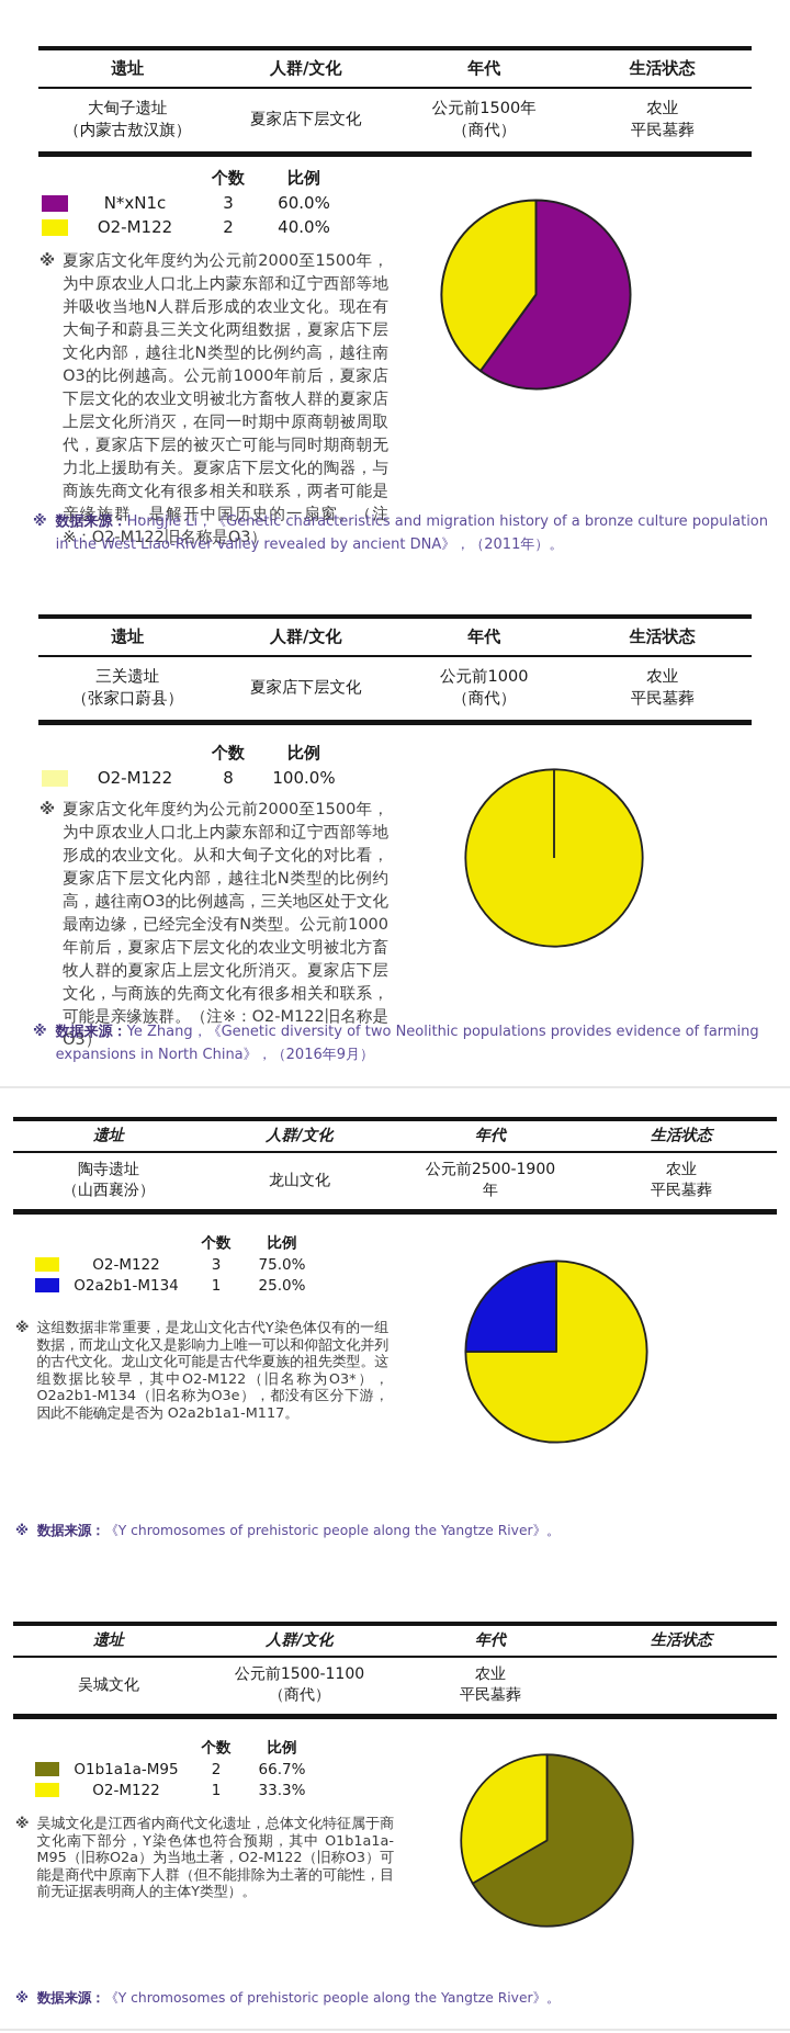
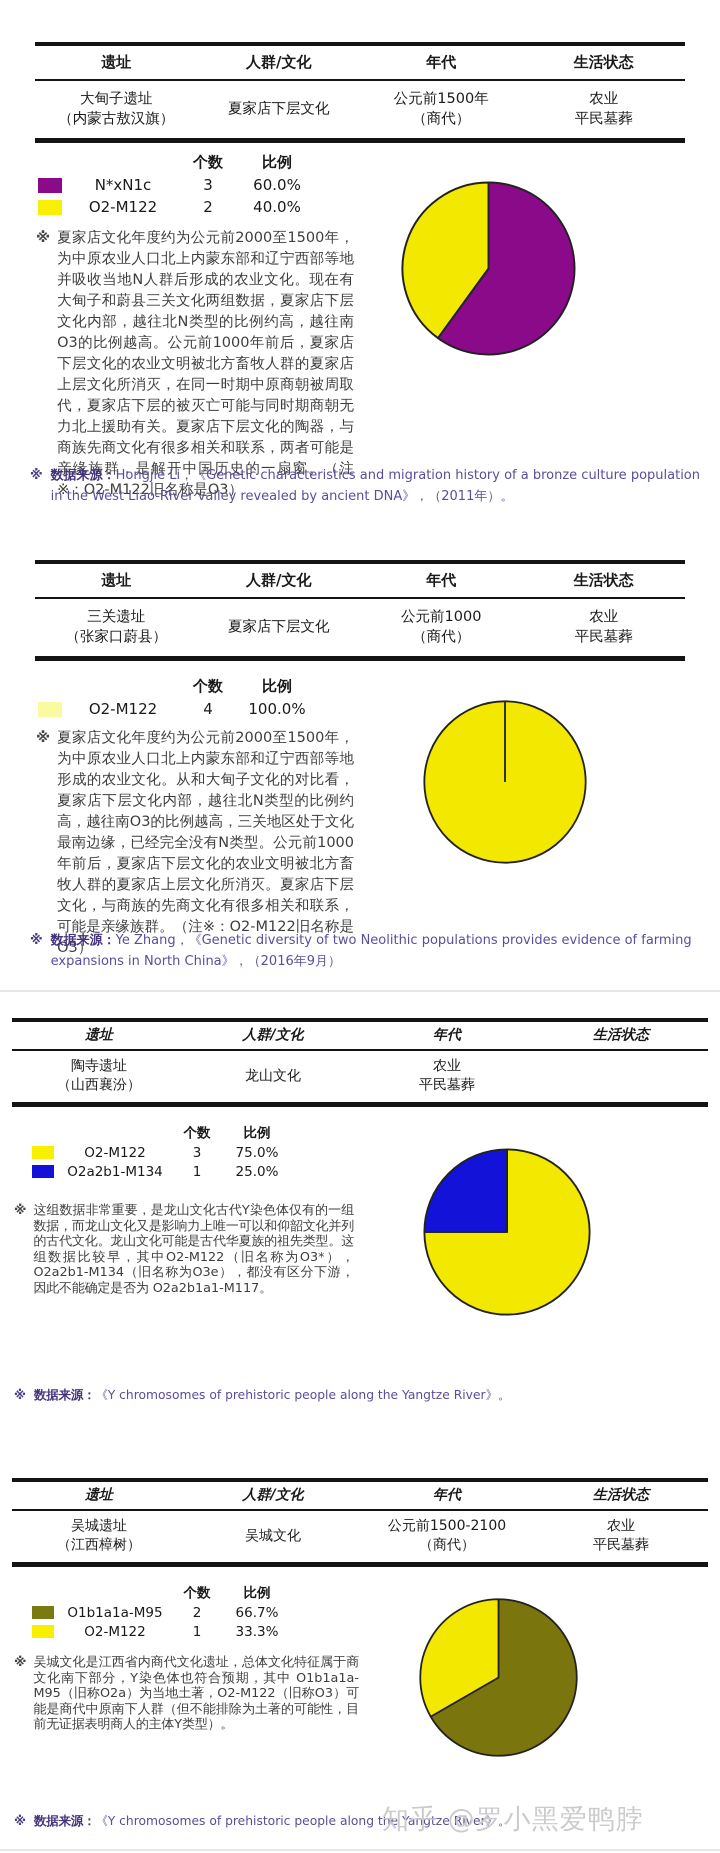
  遗址
  人群/文化
  年代
  生活状态
  大甸子遗址
  （内蒙古敖汉旗）
  夏家店下层文化
  公元前1500年
  （商代）
  农业
  平民墓葬
  个数
  比例
  N*xN1c
  3
  60.0%
  O2-M122
  2
  40.0%
  ※
  夏家店文化年度约为公元前2000至1500年，为中原农业人口北上内蒙东部和辽宁西部等地并吸收当地N人群后形成的农业文化。现在有大甸子和蔚县三关文化两组数据，夏家店下层文化内部，越往北N类型的比例约高，越往南O3的比例越高。公元前1000年前后，夏家店下层文化的农业文明被北方畜牧人群的夏家店上层文化所消灭，在同一时期中原商朝被周取代，夏家店下层的被灭亡可能与同时期商朝无力北上援助有关。夏家店下层文化的陶器，与商族先商文化有很多相关和联系，两者可能是亲缘族群，是解开中国历史的一扇窗。（注※：O2-M122旧名称是O3）
  ※
  数据来源：Hongjie Li，《Genetic characteristics and migration history of a bronze culture population in the West Liao-River valley revealed by ancient DNA》，（2011年）。
  遗址
  人群/文化
  年代
  生活状态
  三关遗址
  （张家口蔚县）
  夏家店下层文化
  公元前1000
  （商代）
  农业
  平民墓葬
  个数
  比例
  O2-M122
- 8
+ 4
  100.0%
  ※
  夏家店文化年度约为公元前2000至1500年，为中原农业人口北上内蒙东部和辽宁西部等地形成的农业文化。从和大甸子文化的对比看，夏家店下层文化内部，越往北N类型的比例约高，越往南O3的比例越高，三关地区处于文化最南边缘，已经完全没有N类型。公元前1000年前后，夏家店下层文化的农业文明被北方畜牧人群的夏家店上层文化所消灭。夏家店下层文化，与商族的先商文化有很多相关和联系，可能是亲缘族群。（注※：O2-M122旧名称是O3）
  ※
  数据来源：Ye Zhang，《Genetic diversity of two Neolithic populations provides evidence of farming expansions in North China》，（2016年9月）
  遗址
  人群/文化
  年代
  生活状态
  陶寺遗址
  （山西襄汾）
  龙山文化
- 公元前2500-1900
- 年
  农业
  平民墓葬
  个数
  比例
  O2-M122
  3
  75.0%
  O2a2b1-M134
  1
  25.0%
  ※
  这组数据非常重要，是龙山文化古代Y染色体仅有的一组数据，而龙山文化又是影响力上唯一可以和仰韶文化并列的古代文化。龙山文化可能是古代华夏族的祖先类型。这组数据比较早，其中O2-M122（旧名称为O3*），O2a2b1-M134（旧名称为O3e），都没有区分下游，因此不能确定是否为 O2a2b1a1-M117。
  ※
  数据来源：《Y chromosomes of prehistoric people along the Yangtze River》。
  遗址
  人群/文化
  年代
  生活状态
+ 吴城遗址
+ （江西樟树）
  吴城文化
- 公元前1500-1100
+ 公元前1500-2100
  （商代）
  农业
  平民墓葬
  个数
  比例
  O1b1a1a-M95
  2
  66.7%
  O2-M122
  1
  33.3%
  ※
  吴城文化是江西省内商代文化遗址，总体文化特征属于商文化南下部分，Y染色体也符合预期，其中 O1b1a1a-M95（旧称O2a）为当地土著，O2-M122（旧称O3）可能是商代中原南下人群（但不能排除为土著的可能性，目前无证据表明商人的主体Y类型）。
  ※
  数据来源：《Y chromosomes of prehistoric people along the Yangtze River》。
+ 知乎 @罗小黑爱鸭脖
